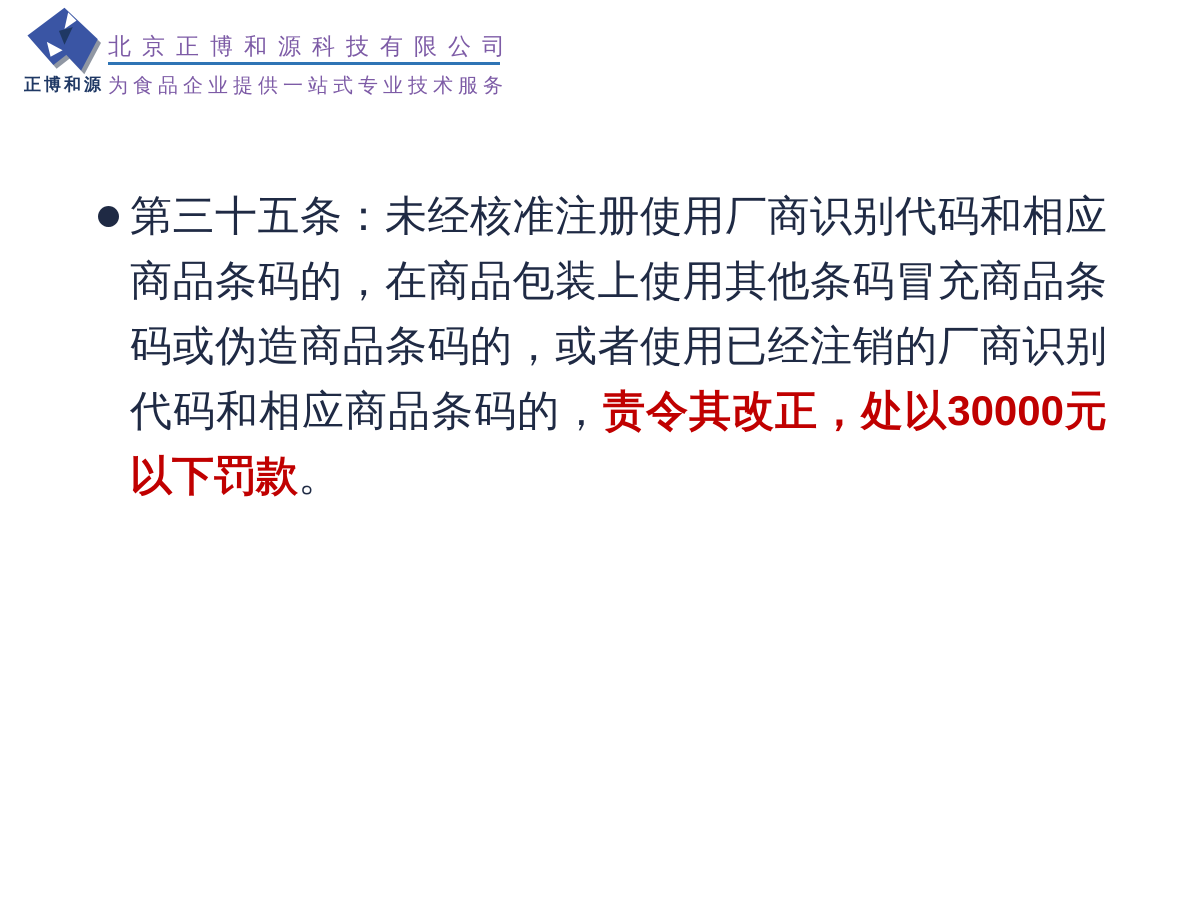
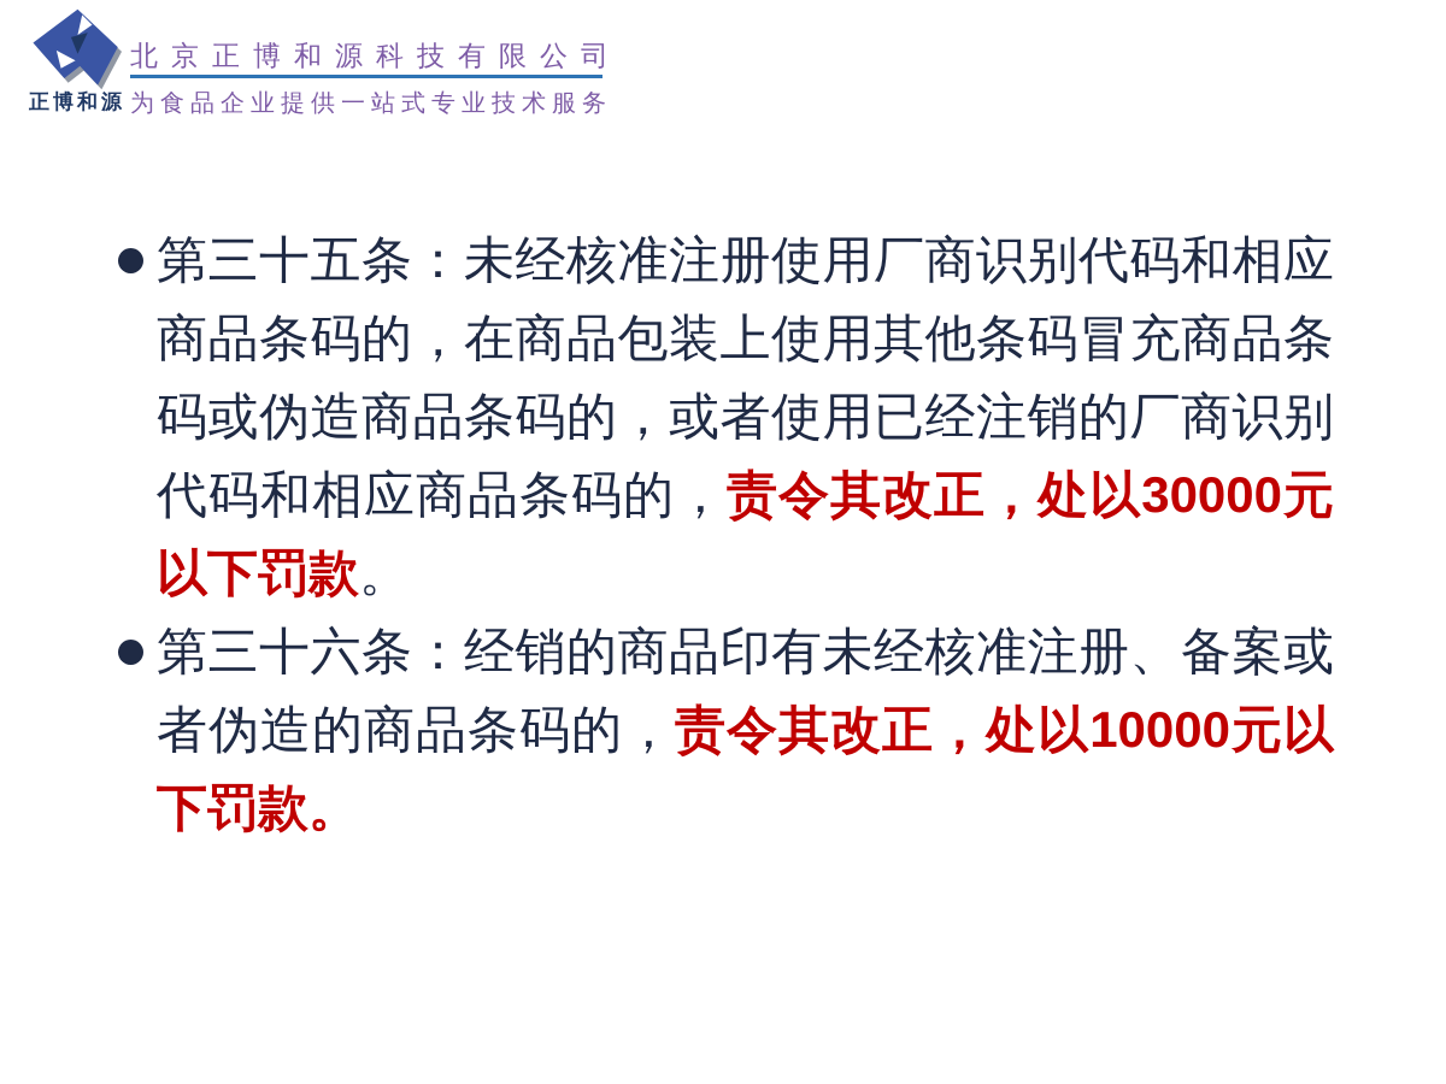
  正博和源
  北京正博和源科技有限公司
  为食品企业提供一站式专业技术服务
  第三十五条：未经核准注册使用厂商识别代码和相应商品条码的，在商品包装上使用其他条码冒充商品条码或伪造商品条码的，或者使用已经注销的厂商识别代码和相应商品条码的，责令其改正，处以30000元以下罚款。
+ 第三十六条：经销的商品印有未经核准注册、备案或者伪造的商品条码的，责令其改正，处以10000元以下罚款。
